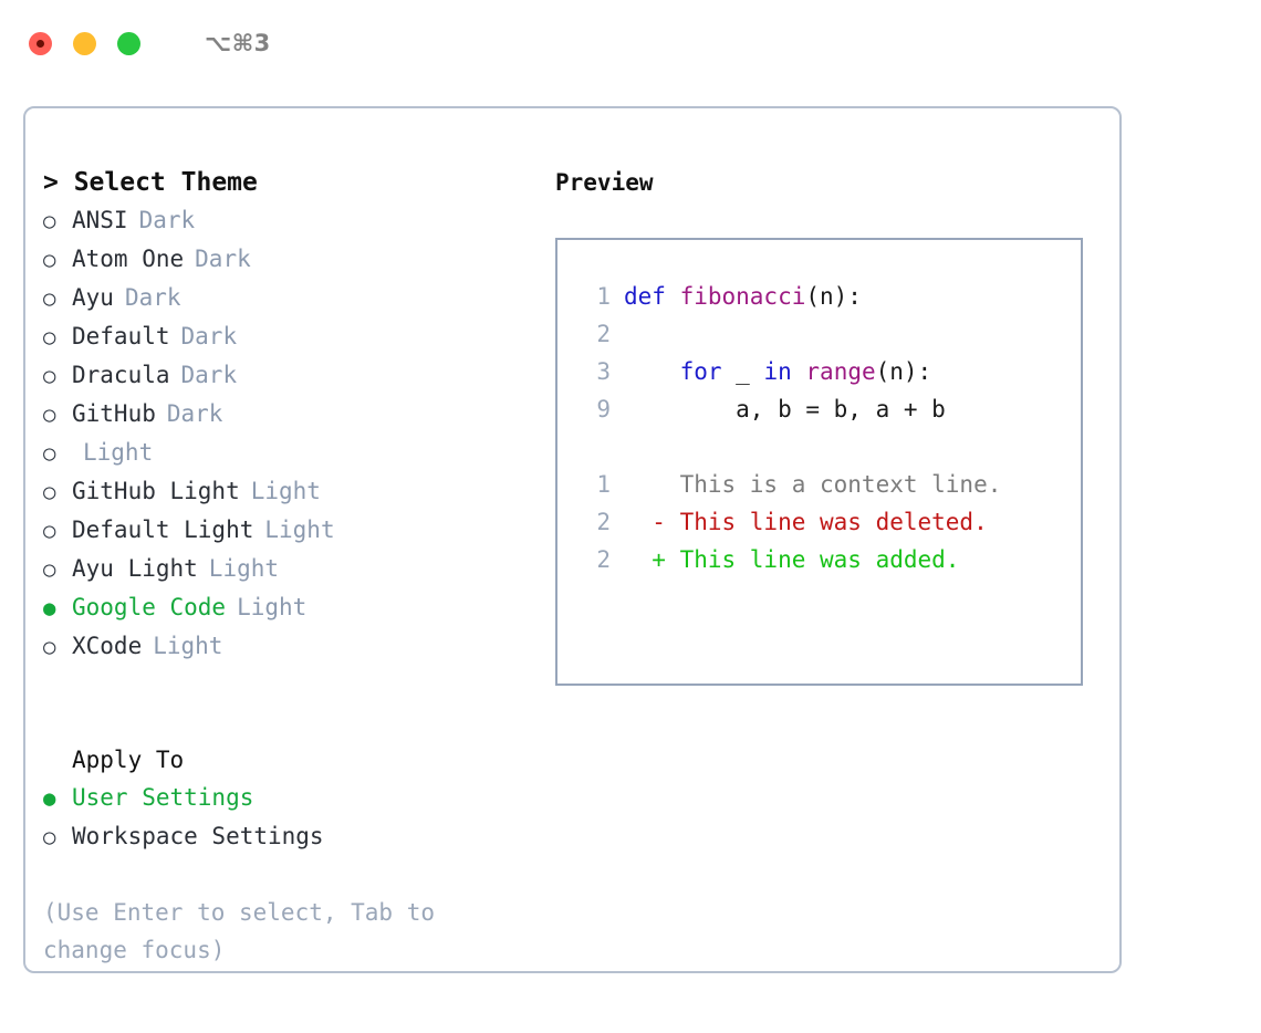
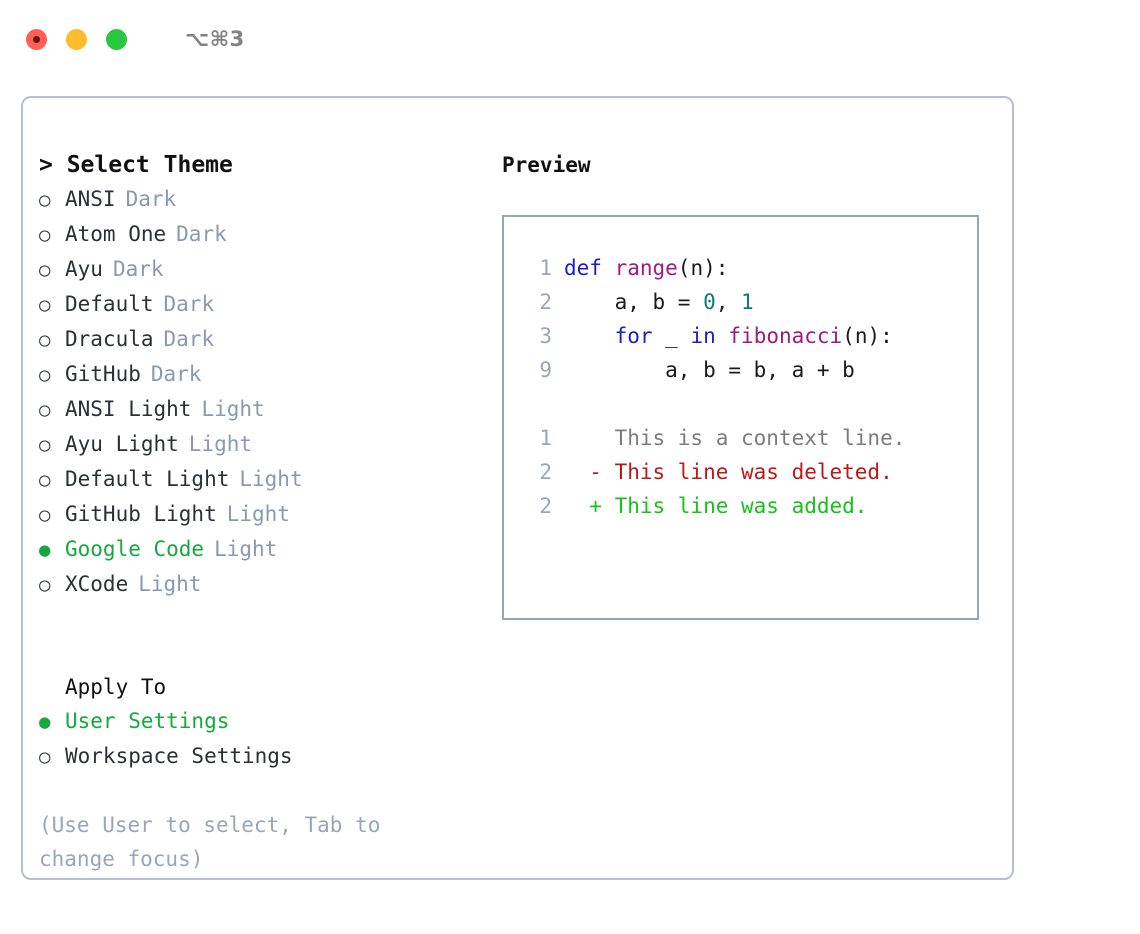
  ⌥⌘3
  > Select Theme
  ○
  ANSI
  Dark
  ○
  Atom One
  Dark
  ○
  Ayu
  Dark
  ○
  Default
  Dark
  ○
  Dracula
  Dark
  ○
  GitHub
  Dark
  ○
+ ANSI Light
  Light
  ○
- GitHub Light
+ Ayu Light
  Light
  ○
  Default Light
  Light
  ○
- Ayu Light
+ GitHub Light
  Light
  ●
  Google Code
  Light
  ○
  XCode
  Light
  Apply To
  ●
  User Settings
  ○
  Workspace Settings
- (Use Enter to select, Tab to change focus)
+ (Use User to select, Tab to change focus)
  Preview
  1
- def fibonacci(n):
+ def range(n):
  2
+ a, b = 0, 1
  3
- for _ in range(n):
+ for _ in fibonacci(n):
  9
  a, b = b, a + b
  1
  This is a context line.
  2
  - This line was deleted.
  2
  + This line was added.
